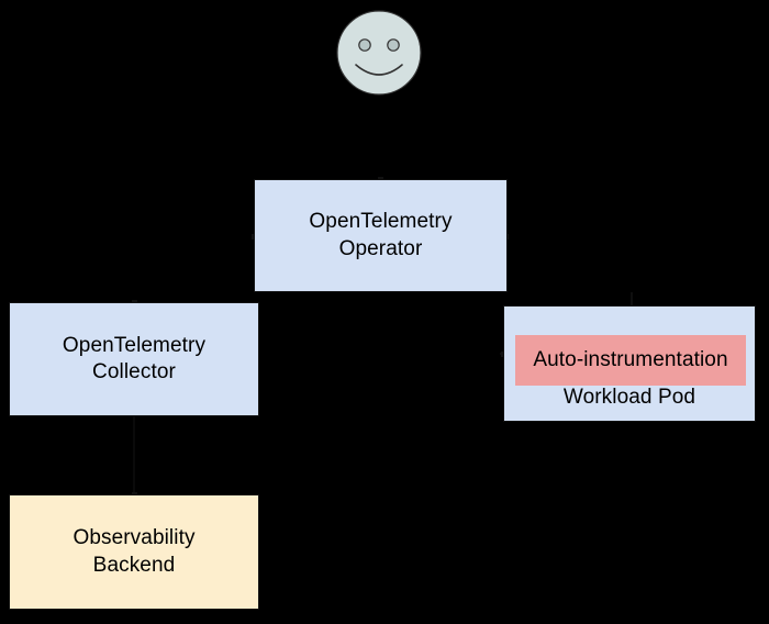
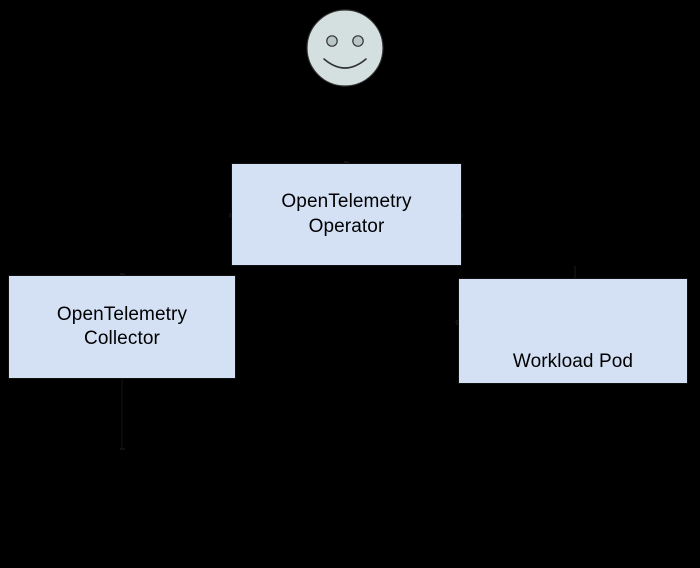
  OpenTelemetry
  Operator
  OpenTelemetry
  Collector
  Workload Pod
- Auto-instrumentation
- Observability
- Backend
